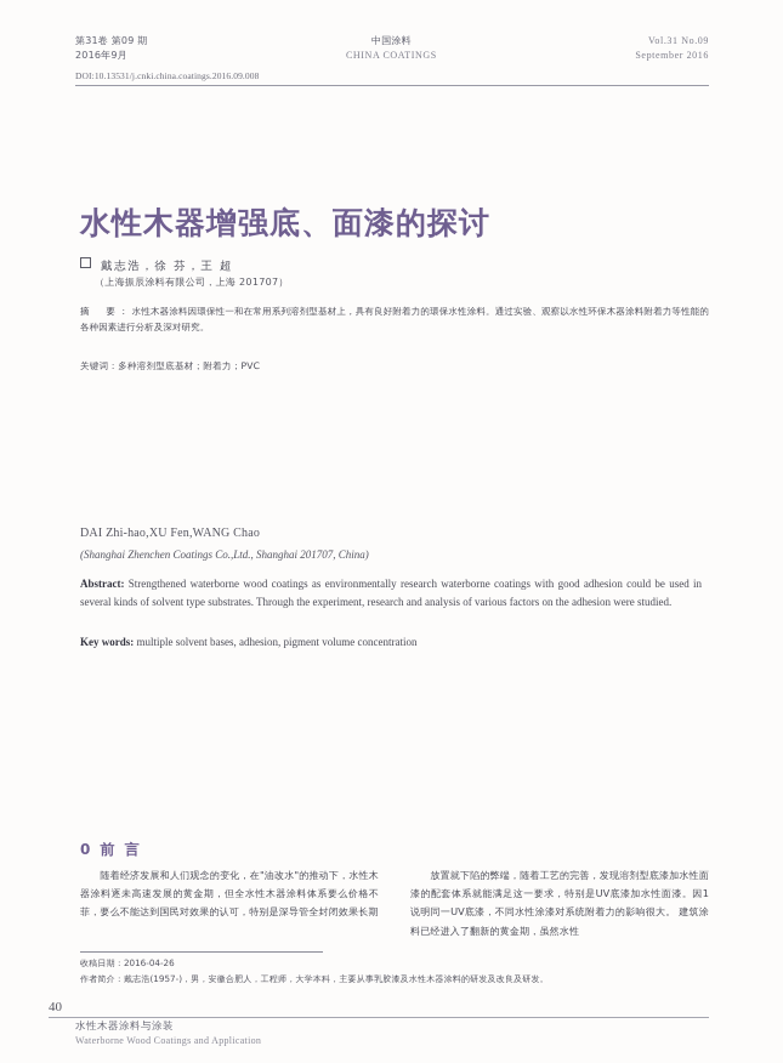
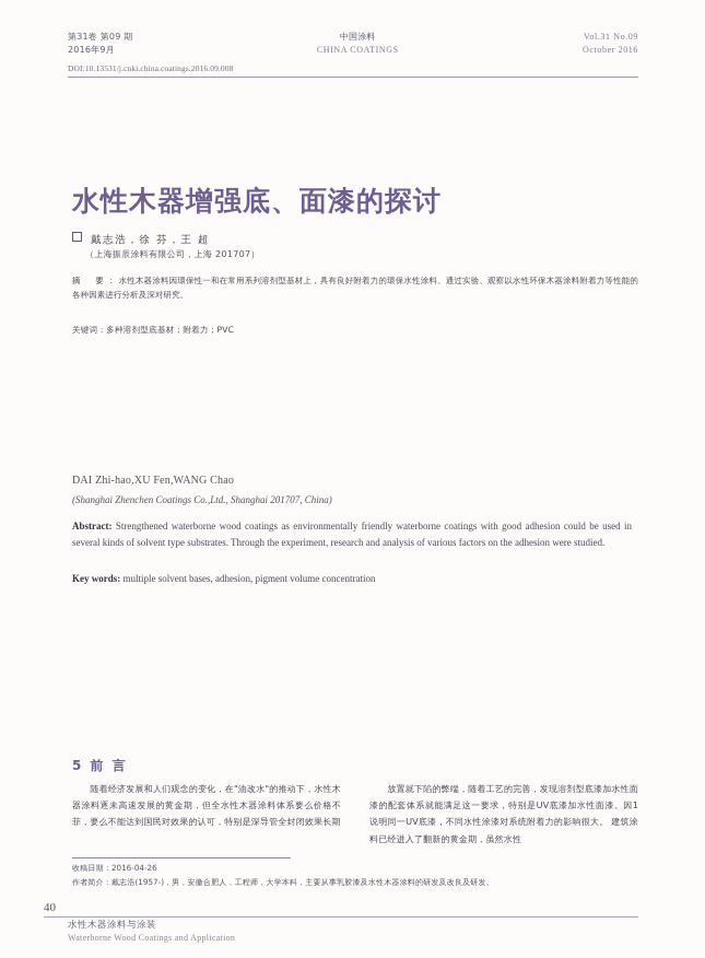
  第31卷 第09 期
  2016年9月
  中国涂料
  CHINA COATINGS
  Vol.31 No.09
- September 2016
+ October 2016
  DOI:10.13531/j.cnki.china.coatings.2016.09.008
  水性木器增强底、面漆的探讨
  戴志浩，徐 芬，王 超
  （上海振辰涂料有限公司，上海 201707）
  摘 要：水性木器涂料因環保性一和在常用系列溶剂型基材上，具有良好附着力的環保水性涂料。通过实验、观察以水性环保木器涂料附着力等性能的各种因素进行分析及深对研究。
  关键词：多种溶剂型底基材；附着力；PVC
  DAI Zhi-hao,XU Fen,WANG Chao
  (Shanghai Zhenchen Coatings Co.,Ltd., Shanghai 201707, China)
- Abstract: Strengthened waterborne wood coatings as environmentally research waterborne coatings with good adhesion could be used in several kinds of solvent type substrates. Through the experiment, research and analysis of various factors on the adhesion were studied.
+ Abstract: Strengthened waterborne wood coatings as environmentally friendly waterborne coatings with good adhesion could be used in several kinds of solvent type substrates. Through the experiment, research and analysis of various factors on the adhesion were studied.
  Key words: multiple solvent bases, adhesion, pigment volume concentration
- 0 前 言
+ 5 前 言
  随着经济发展和人们观念的变化，在"油改水"的推动下，水性木器涂料逐未高速发展的黄金期，但全水性木器涂料体系要么价格不菲，要么不能达到国民对效果的认可，特别是深导管全封闭效果长期
  放置就下陷的弊端，随着工艺的完善，发现溶剂型底漆加水性面漆的配套体系就能满足这一要求，特别是UV底漆加水性面漆。因1说明同一UV底漆，不同水性涂漆对系统附着力的影响很大。 建筑涂料已经进入了翻新的黄金期，虽然水性
  收稿日期：2016-04-26
  作者简介：戴志浩(1957-)，男，安徽合肥人，工程师，大学本科，主要从事乳胶漆及水性木器涂料的研发及改良及研发。
  40
  水性木器涂料与涂装
  Waterborne Wood Coatings and Application
